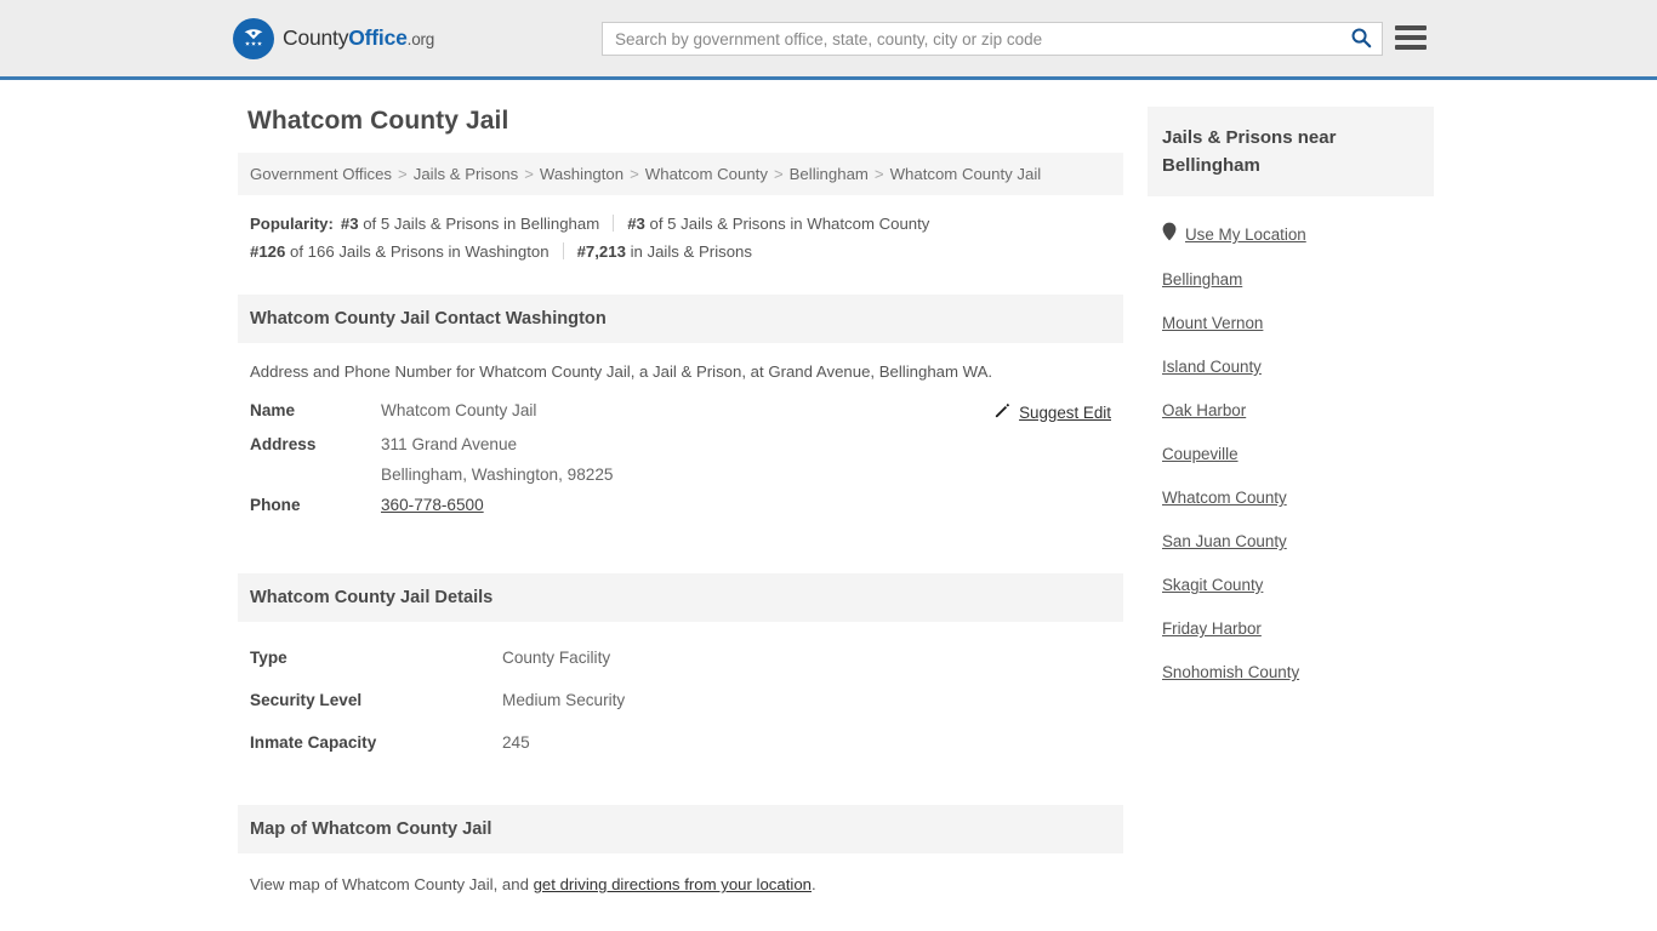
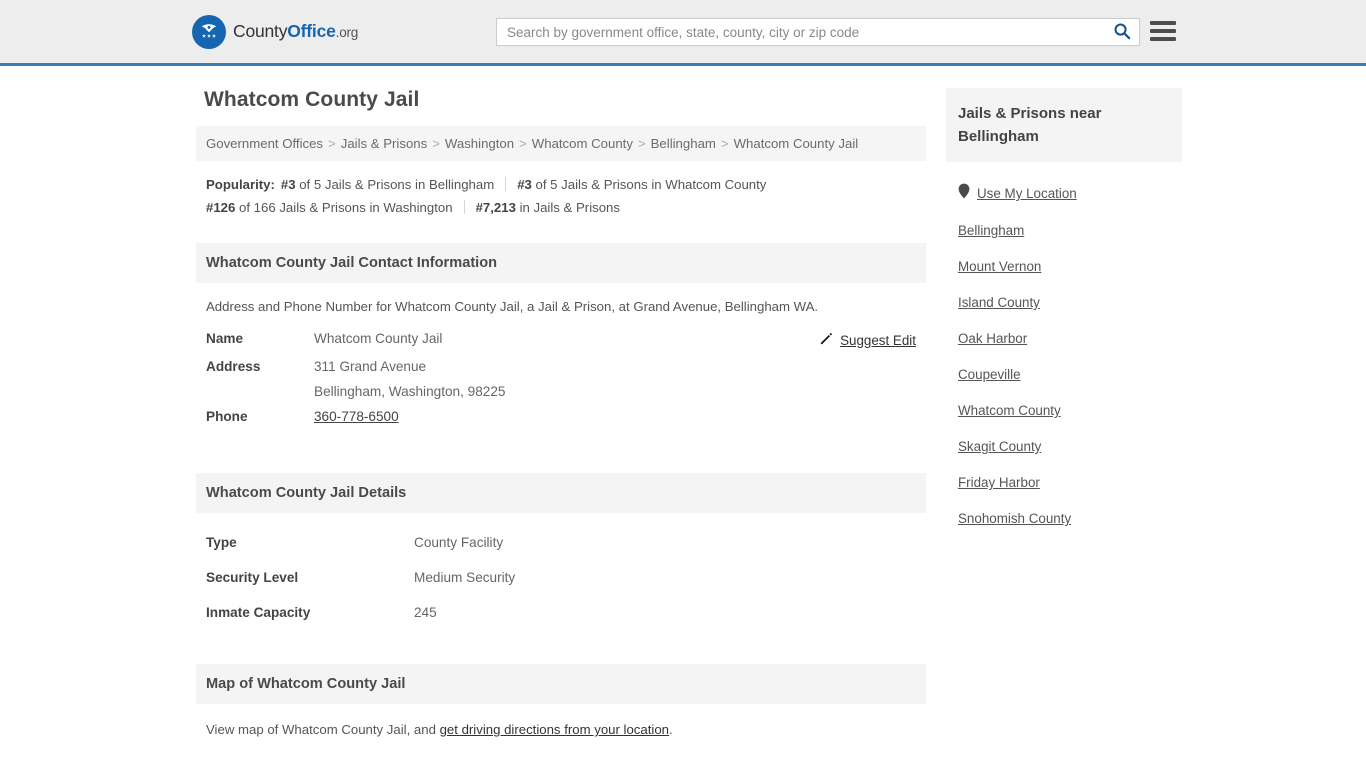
  CountyOffice.org
  Search by government office, state, county, city or zip code
  Whatcom County Jail
  Government Offices > Jails & Prisons > Washington > Whatcom County > Bellingham > Whatcom County Jail
  Popularity: #3 of 5 Jails & Prisons in Bellingham #3 of 5 Jails & Prisons in Whatcom County
  #126 of 166 Jails & Prisons in Washington #7,213 in Jails & Prisons
- Whatcom County Jail Contact Washington
+ Whatcom County Jail Contact Information
  Address and Phone Number for Whatcom County Jail, a Jail & Prison, at Grand Avenue, Bellingham WA.
  Name	Whatcom County Jail	Suggest Edit
  Address	311 Grand Avenue
  	Bellingham, Washington, 98225
  Phone	360-778-6500
  Whatcom County Jail Details
  Type	County Facility
  Security Level	Medium Security
  Inmate Capacity	245
  Map of Whatcom County Jail
  View map of Whatcom County Jail, and get driving directions from your location.
  Jails & Prisons near Bellingham
  Use My Location
  Bellingham
  Mount Vernon
  Island County
  Oak Harbor
  Coupeville
  Whatcom County
- San Juan County
  Skagit County
  Friday Harbor
  Snohomish County
